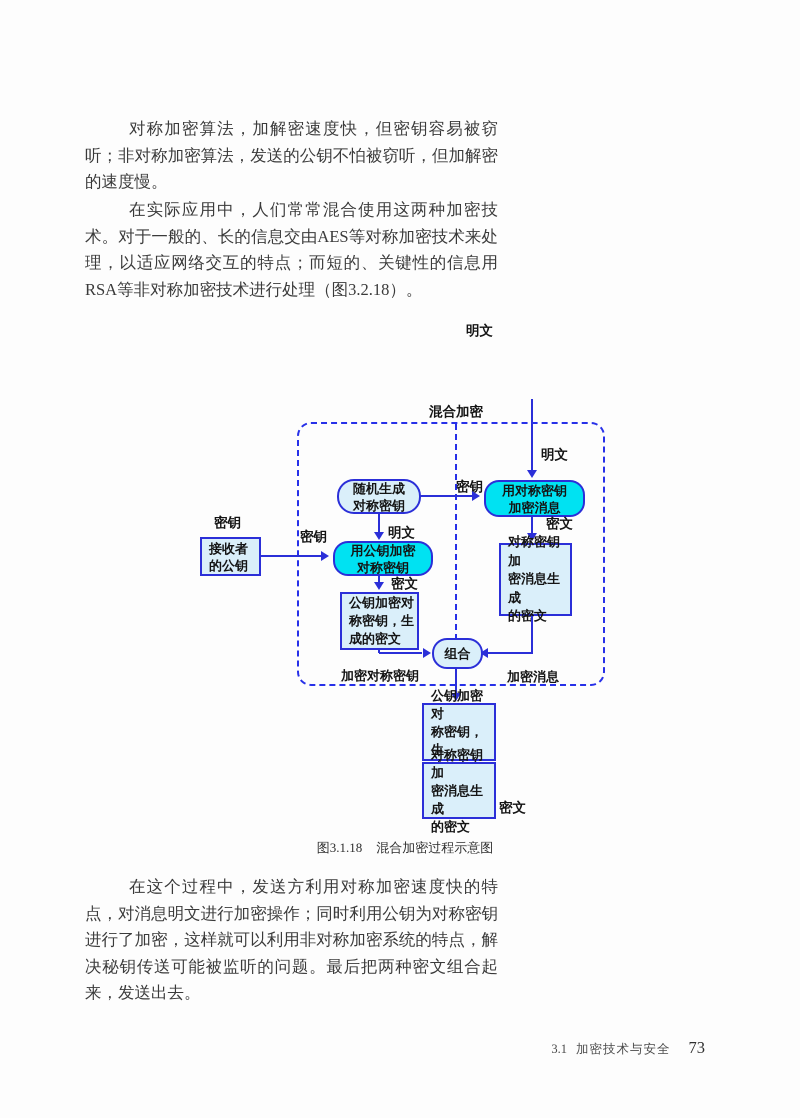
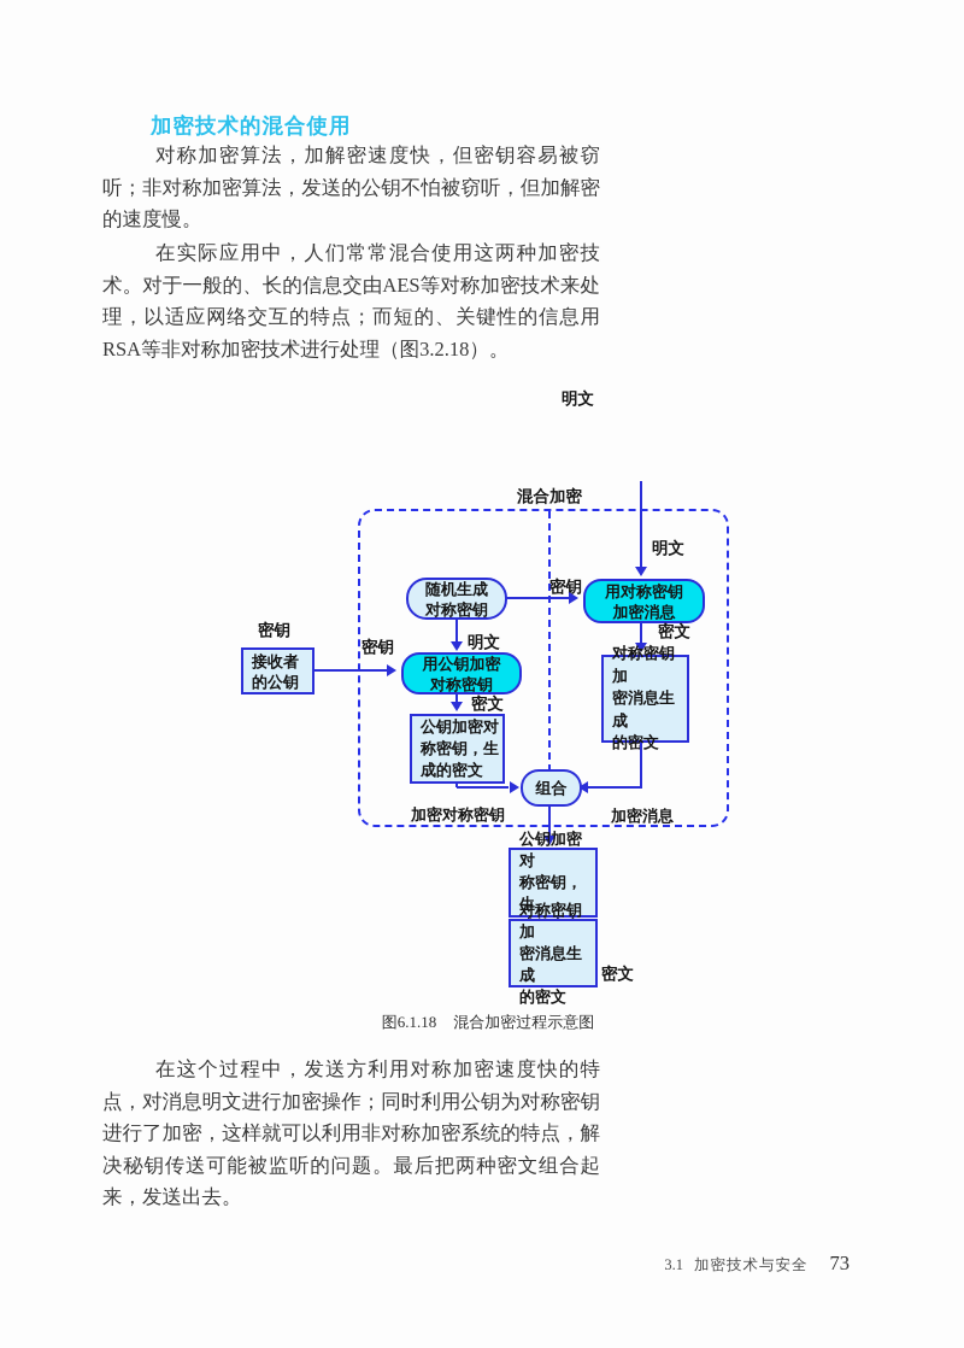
+ 加密技术的混合使用
  对称加密算法，加解密速度快，但密钥容易被窃听；非对称加密算法，发送的公钥不怕被窃听，但加解密的速度慢。
  在实际应用中，人们常常混合使用这两种加密技术。对于一般的、长的信息交由AES等对称加密技术来处理，以适应网络交互的特点；而短的、关键性的信息用RSA等非对称加密技术进行处理（图3.2.18）。
  明文
  明文
  混合加密
  随机生成
  对称密钥
  密钥
  用对称密钥
  加密消息
  密文
  对称密钥加
  密消息生成
  的密文
  明文
  密钥
  接收者
  的公钥
  密钥
  用公钥加密
  对称密钥
  密文
  公钥加密对
  称密钥，生
  成的密文
  组合
  加密对称密钥
  加密消息
  公钥加密对
  称密钥，生
  对称密钥加
  密消息生成
  的密文
  密文
- 图3.1.18 混合加密过程示意图
+ 图6.1.18 混合加密过程示意图
  在这个过程中，发送方利用对称加密速度快的特点，对消息明文进行加密操作；同时利用公钥为对称密钥进行了加密，这样就可以利用非对称加密系统的特点，解决秘钥传送可能被监听的问题。最后把两种密文组合起来，发送出去。
  3.1
  加密技术与安全
  73
